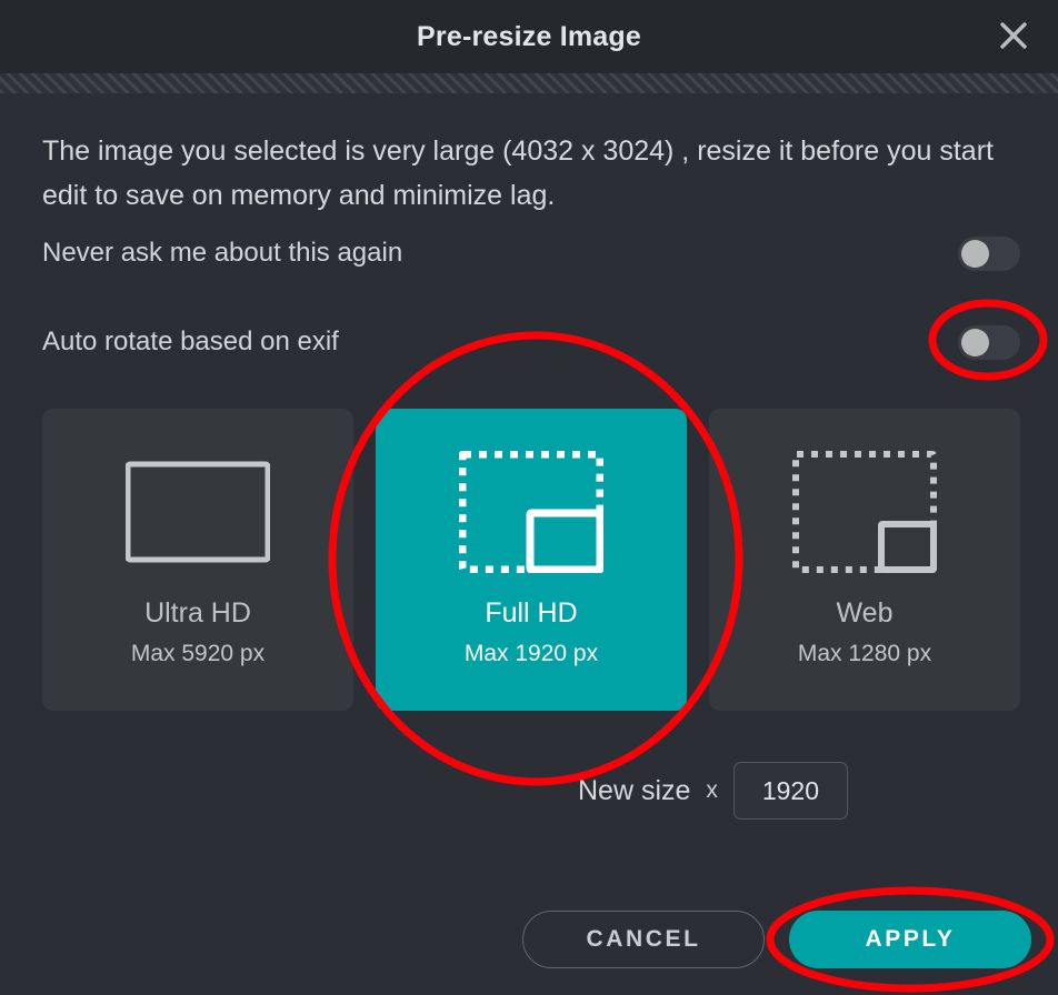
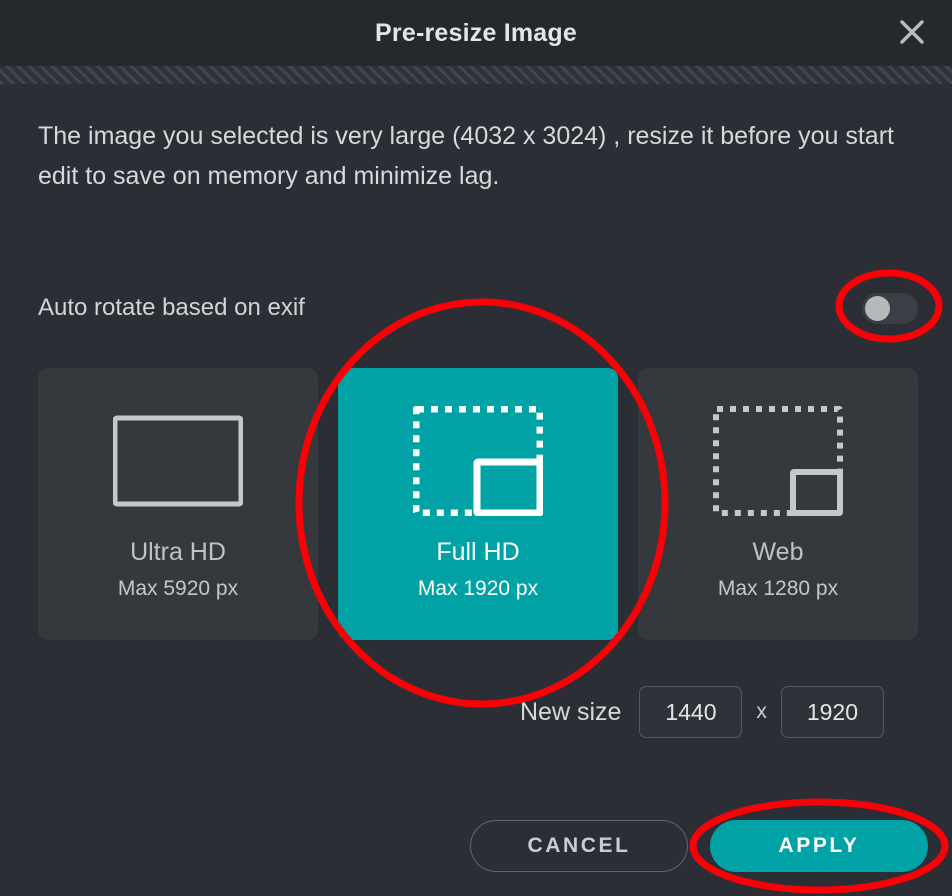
  Pre-resize Image
  The image you selected is very large (4032 x 3024) , resize it before you start edit to save on memory and minimize lag.
- Never ask me about this again
  Auto rotate based on exif
  Ultra HD
  Max 5920 px
  Full HD
  Max 1920 px
  Web
  Max 1280 px
  New size
+ 1440
  x
  1920
  CANCEL
  APPLY
